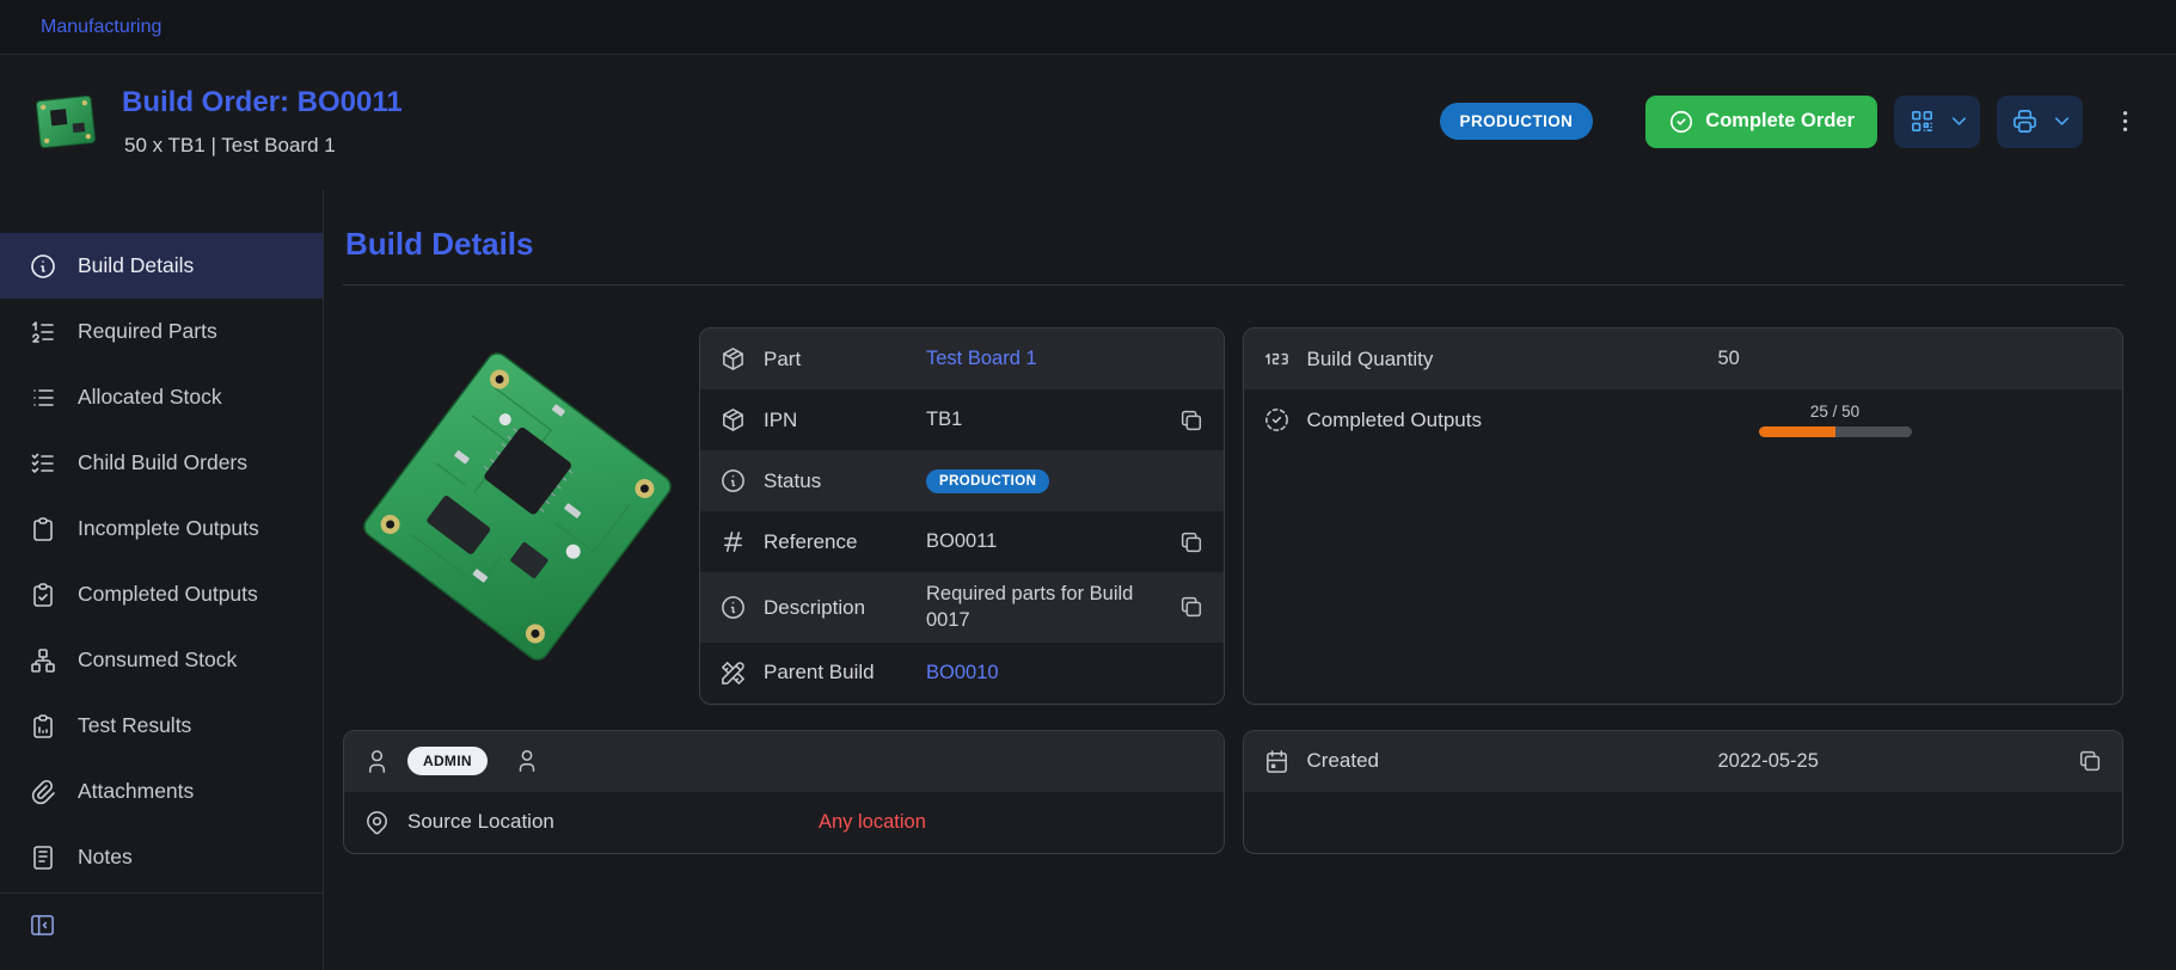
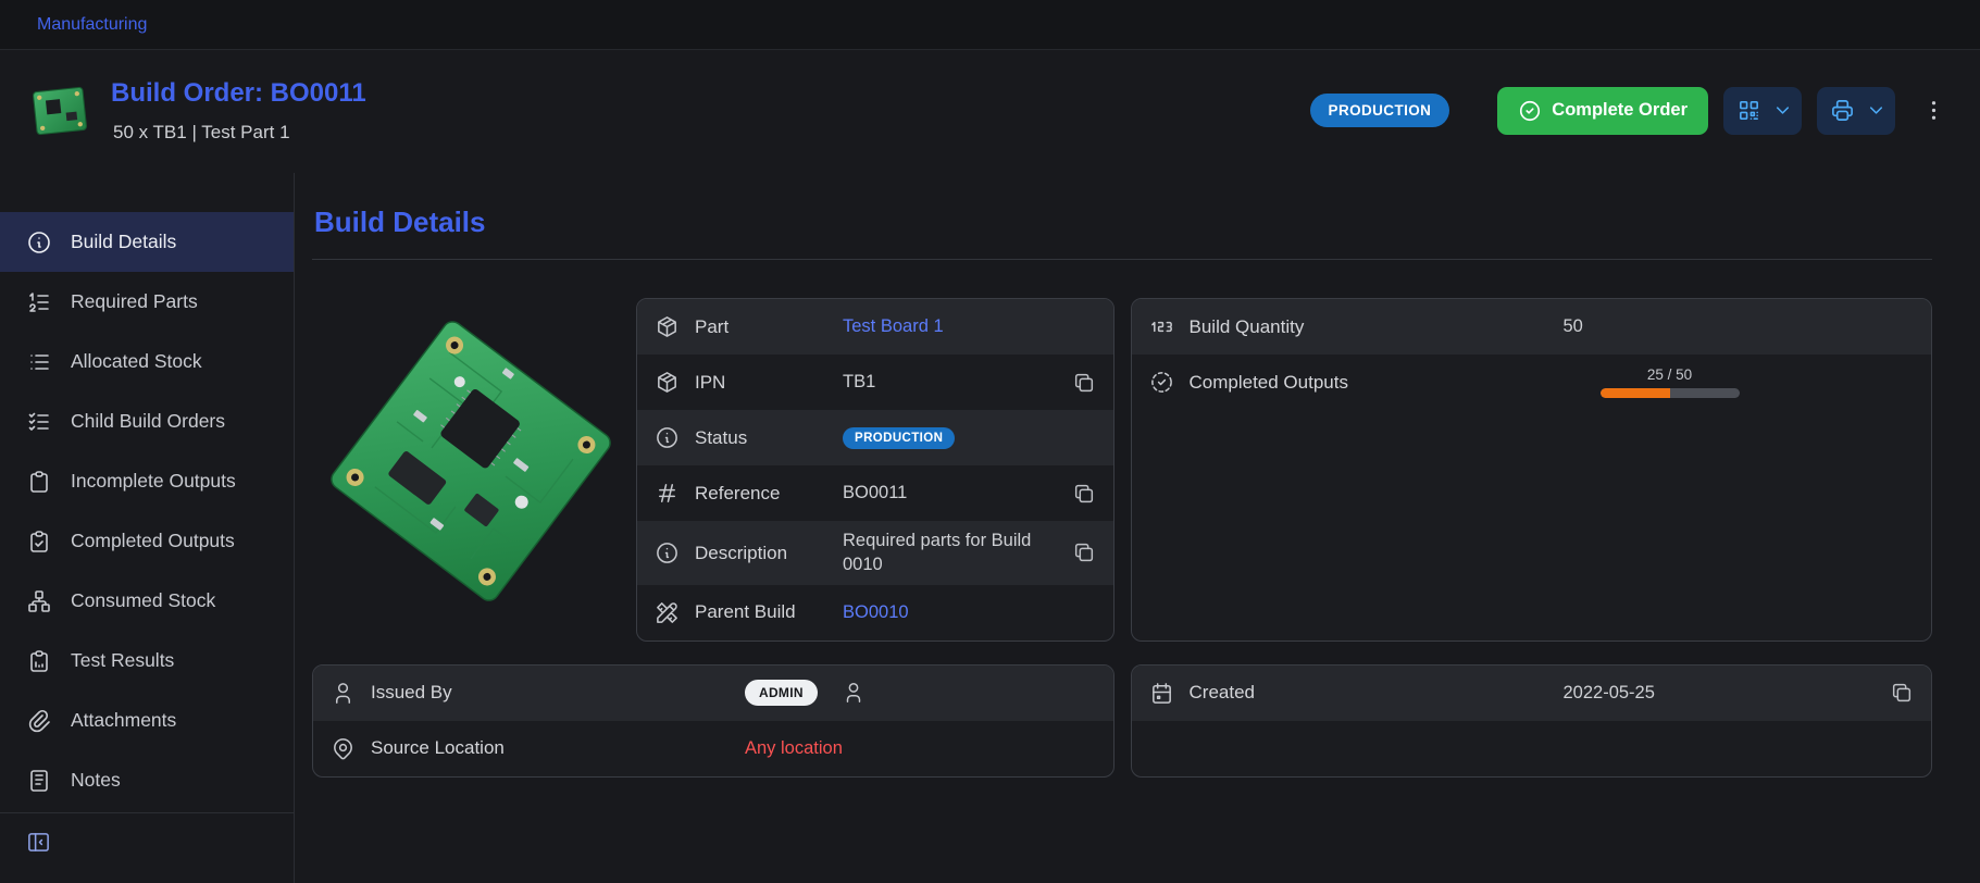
  Manufacturing
  Build Order: BO0011
- 50 x TB1 | Test Board 1
+ 50 x TB1 | Test Part 1
  PRODUCTION
  Complete Order
  Build Details
  Required Parts
  Allocated Stock
  Child Build Orders
  Incomplete Outputs
  Completed Outputs
  Consumed Stock
  Test Results
  Attachments
  Notes
  Build Details
  Part
  Test Board 1
  IPN
  TB1
  Status
  PRODUCTION
  Reference
  BO0011
  Description
- Required parts for Build 0017
+ Required parts for Build 0010
  Parent Build
  BO0010
  Build Quantity
  50
  Completed Outputs
  25 / 50
+ Issued By
  ADMIN
  Source Location
  Any location
  Created
  2022-05-25
